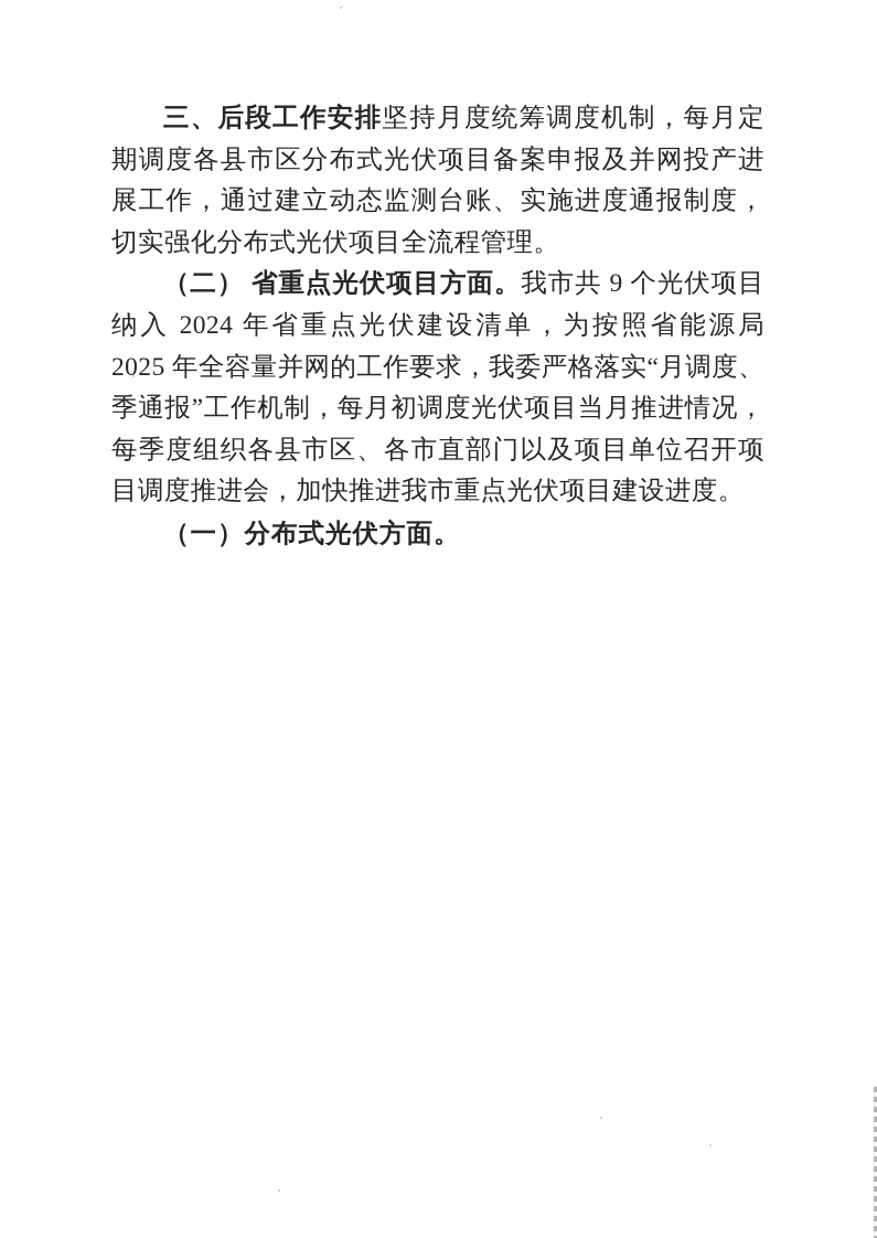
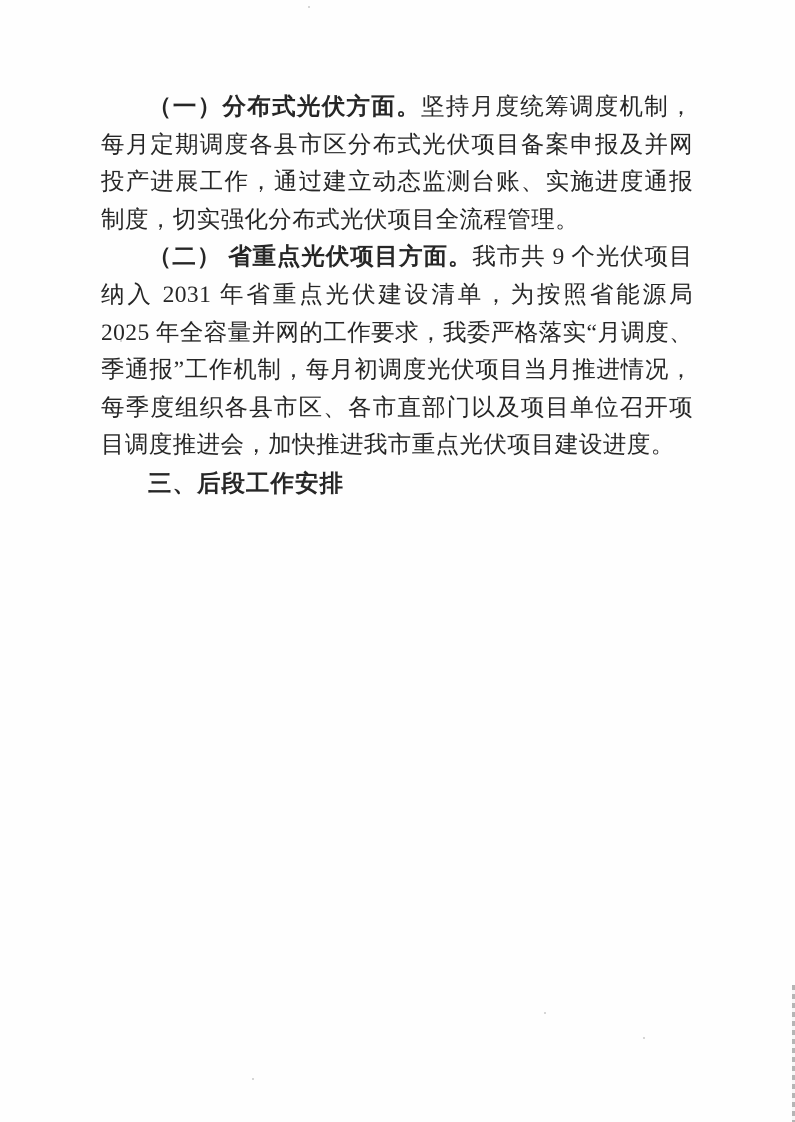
- 三、后段工作安排坚持月度统筹调度机制，每月定期调度各县市区分布式光伏项目备案申报及并网投产进展工作，通过建立动态监测台账、实施进度通报制度，切实强化分布式光伏项目全流程管理。
+ （一）分布式光伏方面。坚持月度统筹调度机制，每月定期调度各县市区分布式光伏项目备案申报及并网投产进展工作，通过建立动态监测台账、实施进度通报制度，切实强化分布式光伏项目全流程管理。
- （二） 省重点光伏项目方面。我市共 9 个光伏项目纳入 2024 年省重点光伏建设清单，为按照省能源局 2025 年全容量并网的工作要求，我委严格落实“月调度、季通报”工作机制，每月初调度光伏项目当月推进情况，每季度组织各县市区、各市直部门以及项目单位召开项目调度推进会，加快推进我市重点光伏项目建设进度。
+ （二） 省重点光伏项目方面。我市共 9 个光伏项目纳入 2031 年省重点光伏建设清单，为按照省能源局 2025 年全容量并网的工作要求，我委严格落实“月调度、季通报”工作机制，每月初调度光伏项目当月推进情况，每季度组织各县市区、各市直部门以及项目单位召开项目调度推进会，加快推进我市重点光伏项目建设进度。
- （一）分布式光伏方面。
+ 三、后段工作安排
